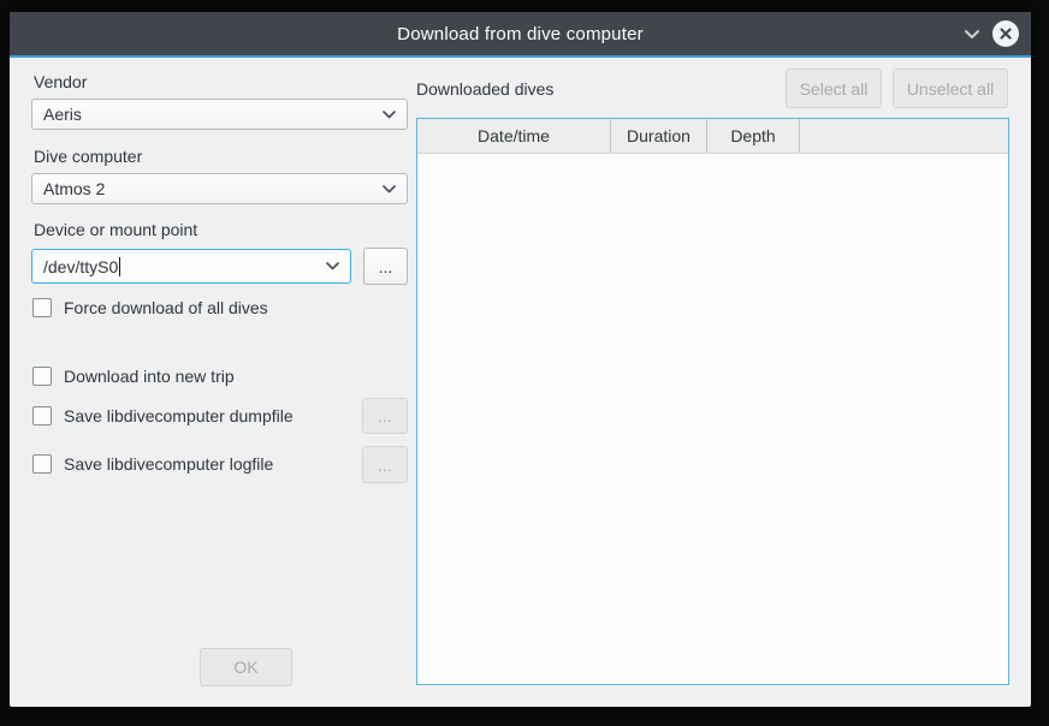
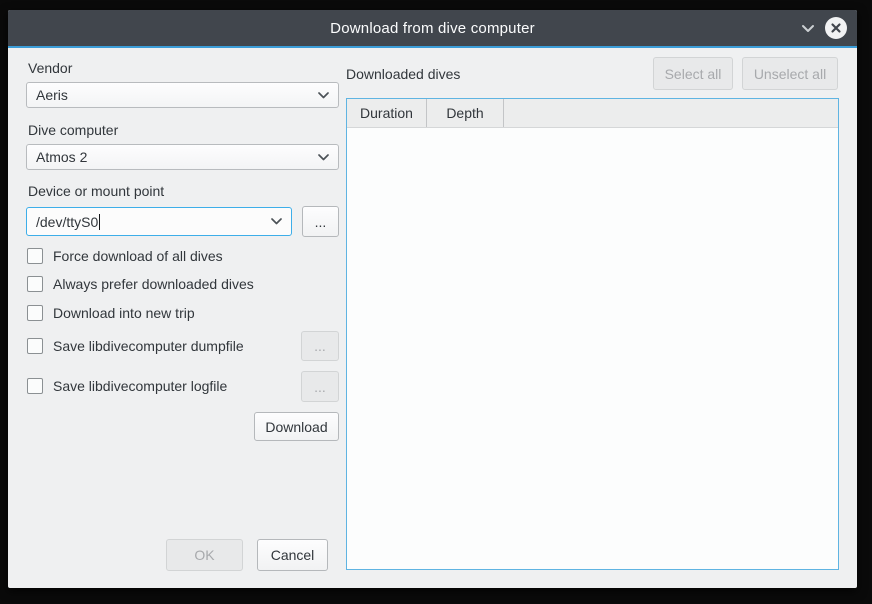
  Download from dive computer
  Vendor
  Aeris
  Dive computer
  Atmos 2
  Device or mount point
  /dev/ttyS0
  ...
  Force download of all dives
+ Always prefer downloaded dives
  Download into new trip
  Save libdivecomputer dumpfile
  ...
  Save libdivecomputer logfile
  ...
+ Download
  OK
+ Cancel
  Downloaded dives
  Select all
  Unselect all
- Date/time
  Duration
  Depth
